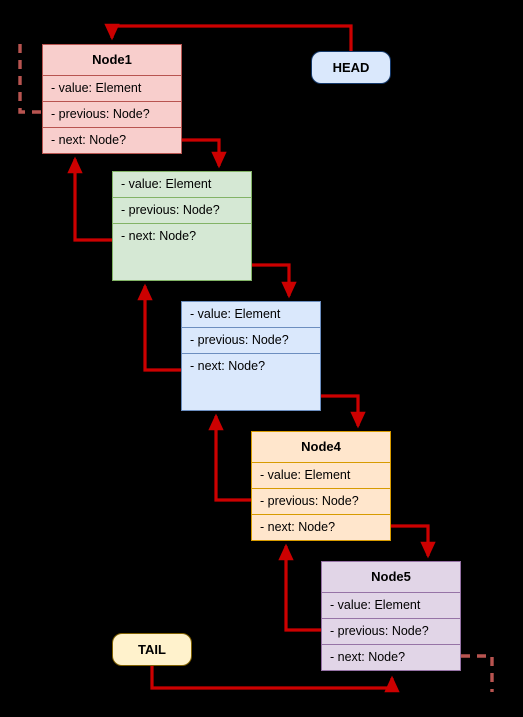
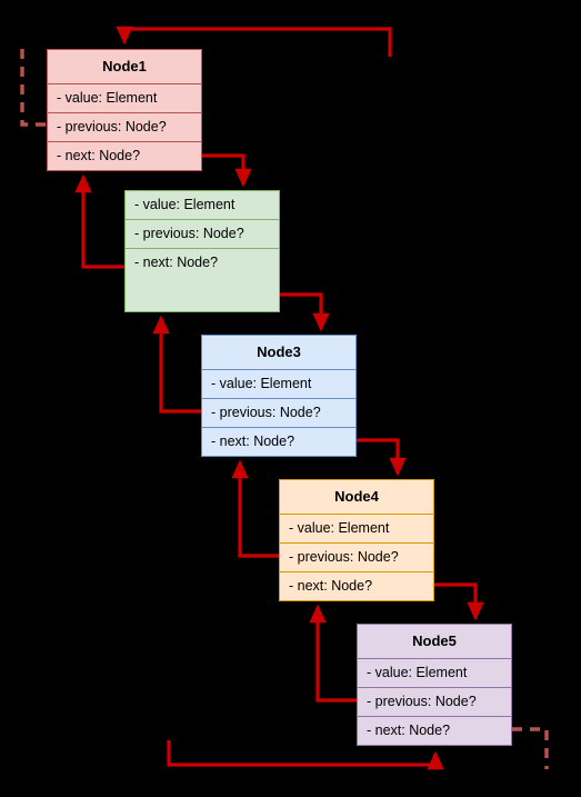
  Node1
  - value: Element
  - previous: Node?
  - next: Node?
  - value: Element
  - previous: Node?
  - next: Node?
+ Node3
  - value: Element
  - previous: Node?
  - next: Node?
  Node4
  - value: Element
  - previous: Node?
  - next: Node?
  Node5
  - value: Element
  - previous: Node?
  - next: Node?
- HEAD
- TAIL
